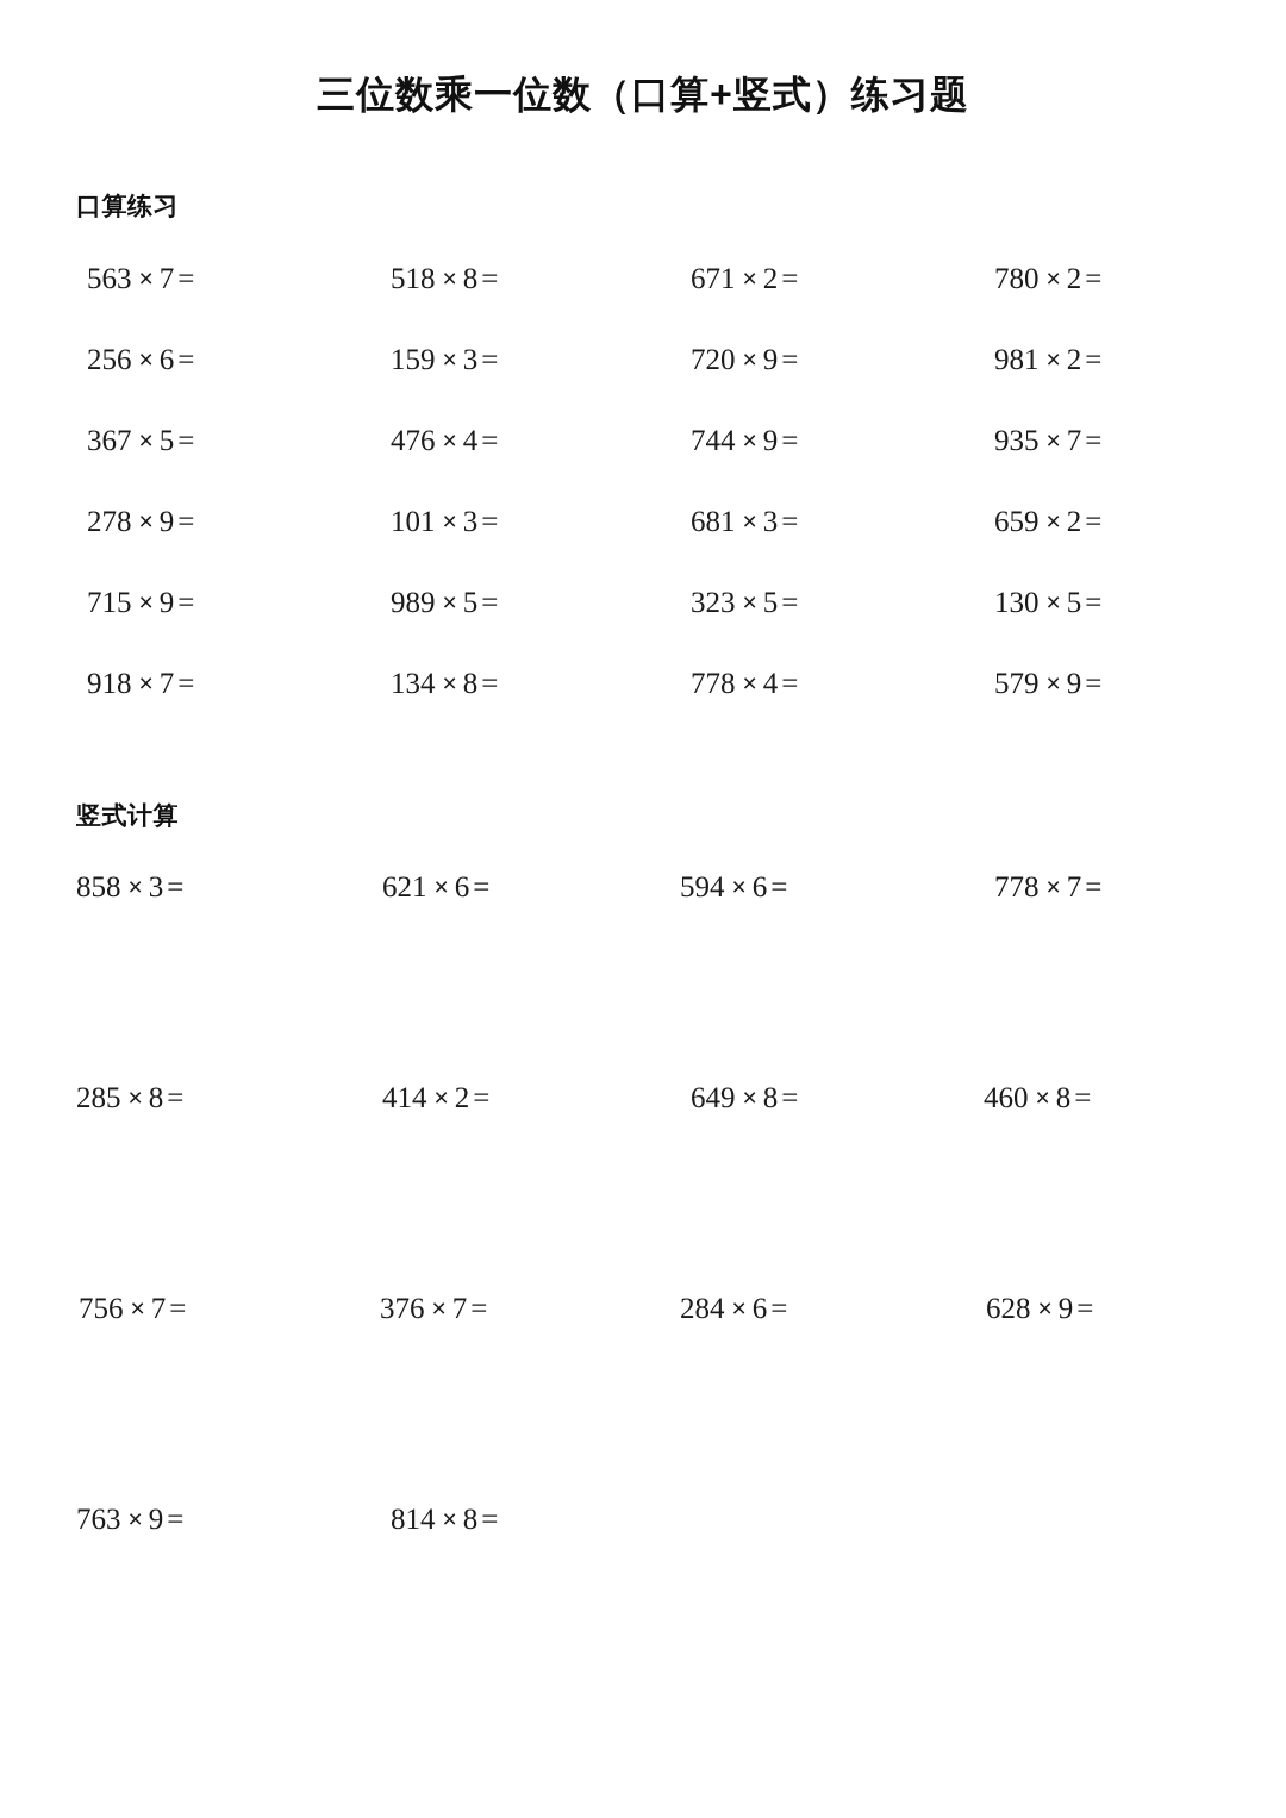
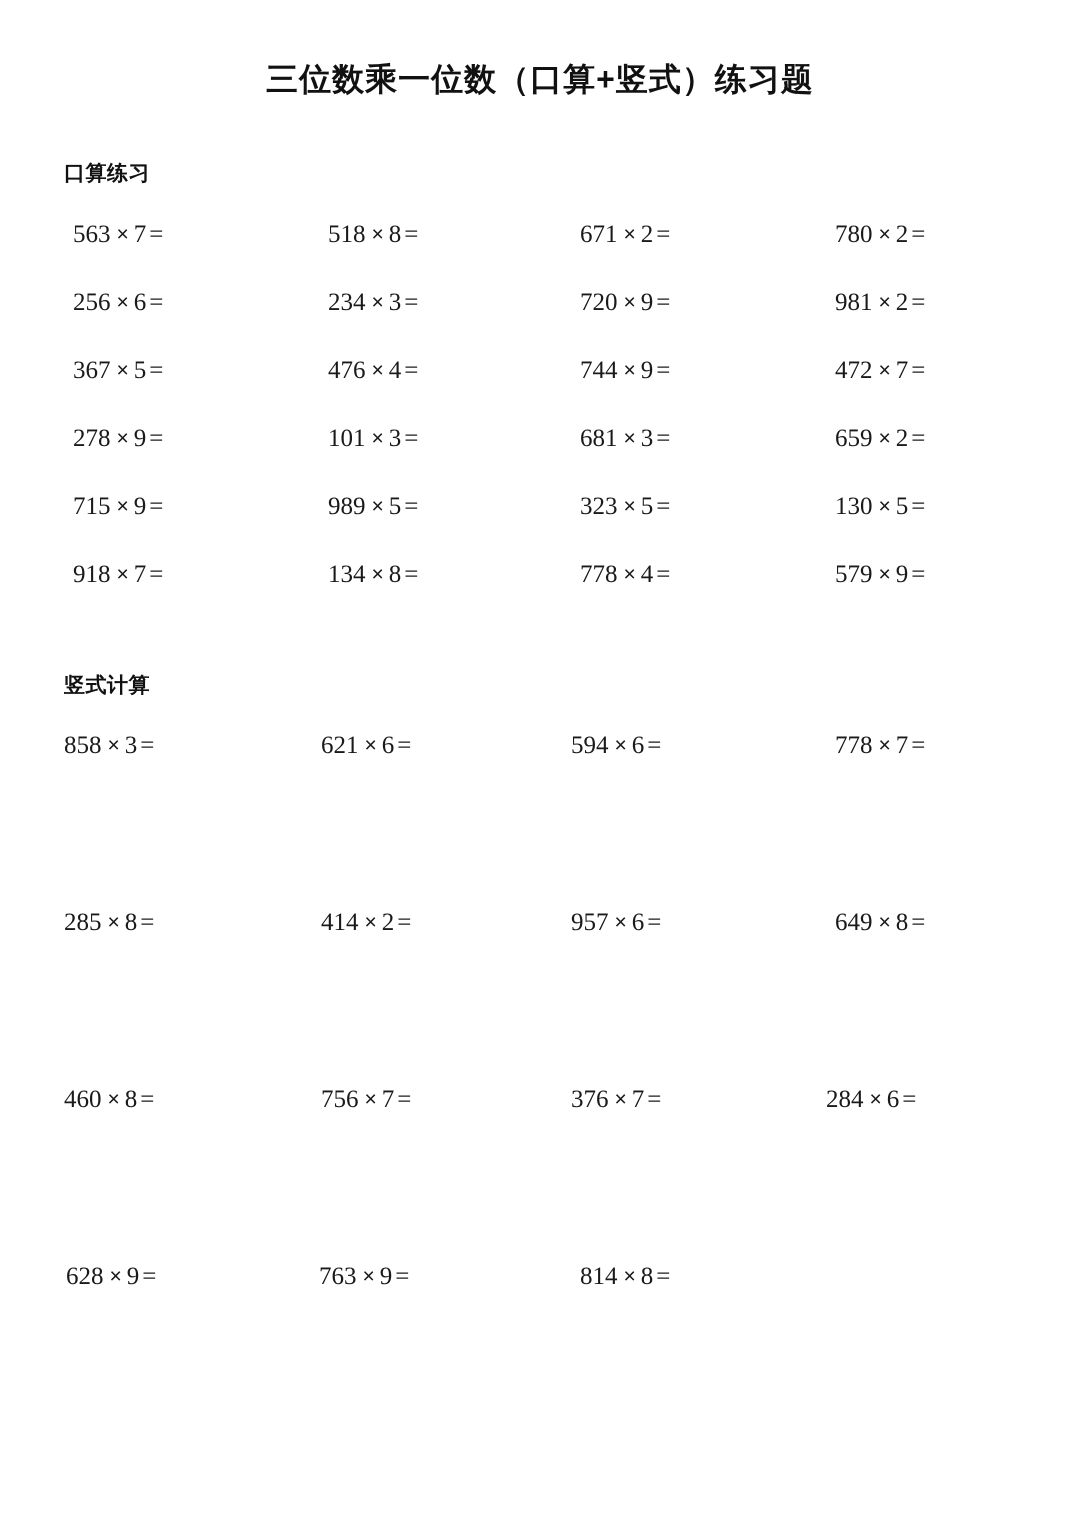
  三位数乘一位数（口算+竖式）练习题
  口算练习
  563 × 7=
  518 × 8=
  671 × 2=
  780 × 2=
  256 × 6=
- 159 × 3=
+ 234 × 3=
  720 × 9=
  981 × 2=
  367 × 5=
  476 × 4=
  744 × 9=
- 935 × 7=
+ 472 × 7=
  278 × 9=
  101 × 3=
  681 × 3=
  659 × 2=
  715 × 9=
  989 × 5=
  323 × 5=
  130 × 5=
  918 × 7=
  134 × 8=
  778 × 4=
  579 × 9=
  竖式计算
  858 × 3=
  621 × 6=
  594 × 6=
  778 × 7=
  285 × 8=
  414 × 2=
+ 957 × 6=
  649 × 8=
  460 × 8=
  756 × 7=
  376 × 7=
  284 × 6=
  628 × 9=
  763 × 9=
  814 × 8=
